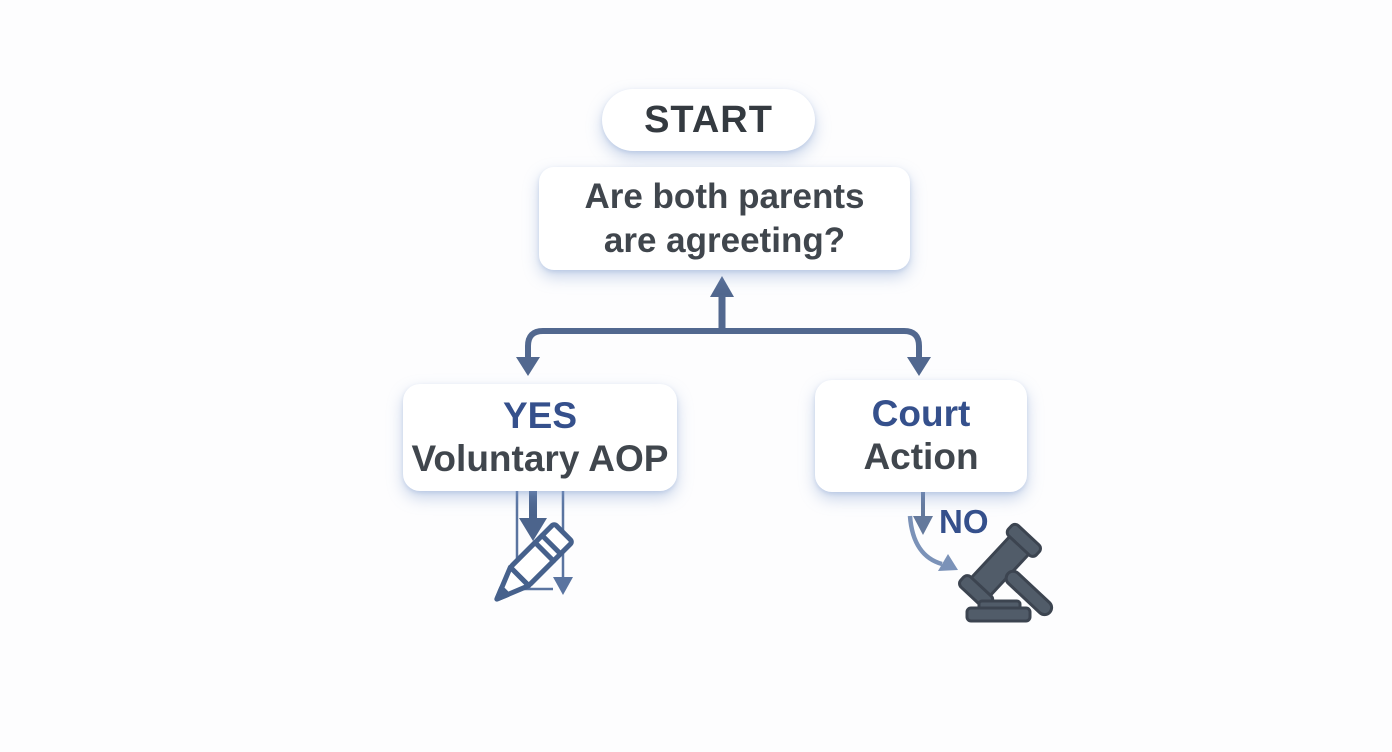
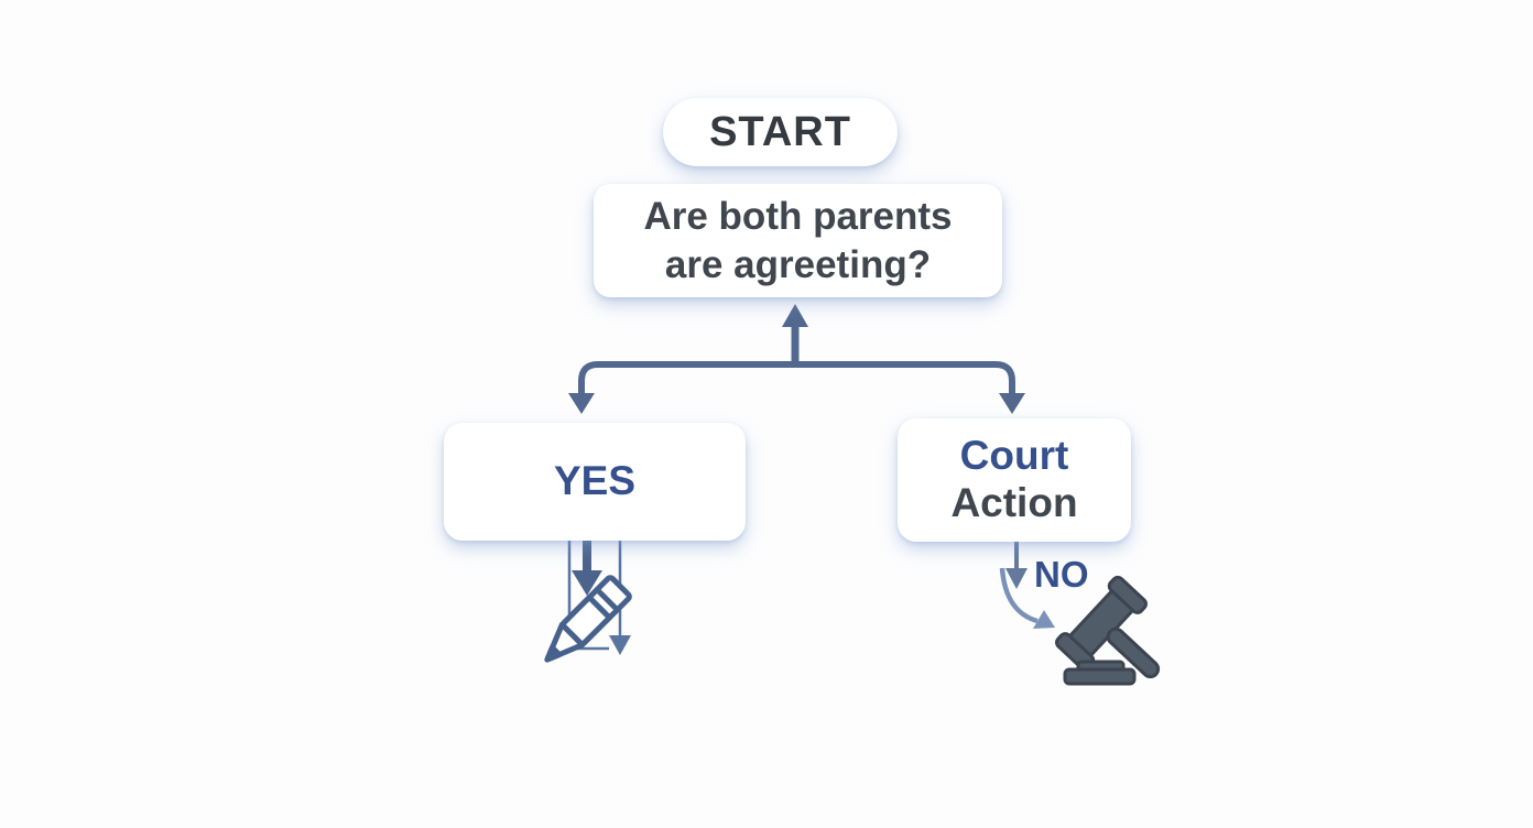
  START
  Are both parents
  are agreeting?
  YES
- Voluntary AOP
  Court
  Action
  NO
